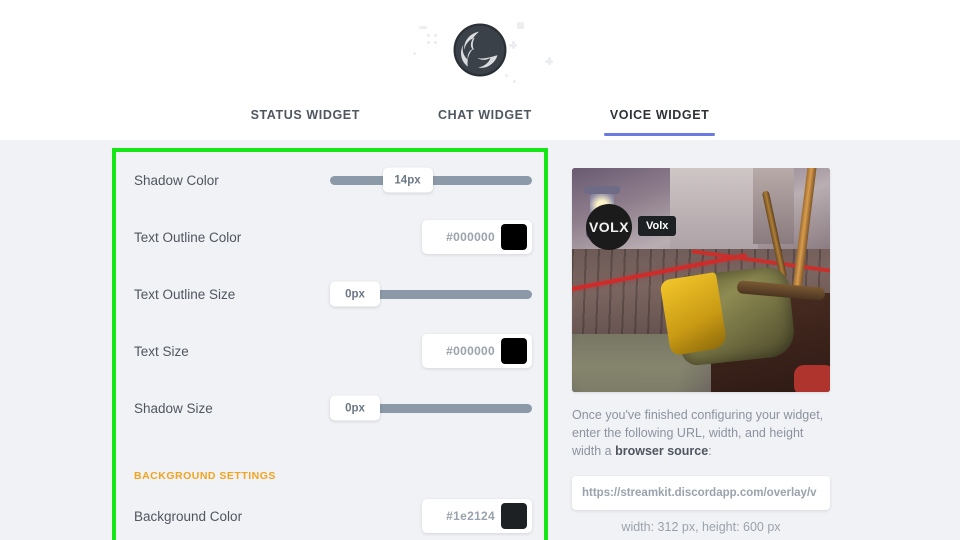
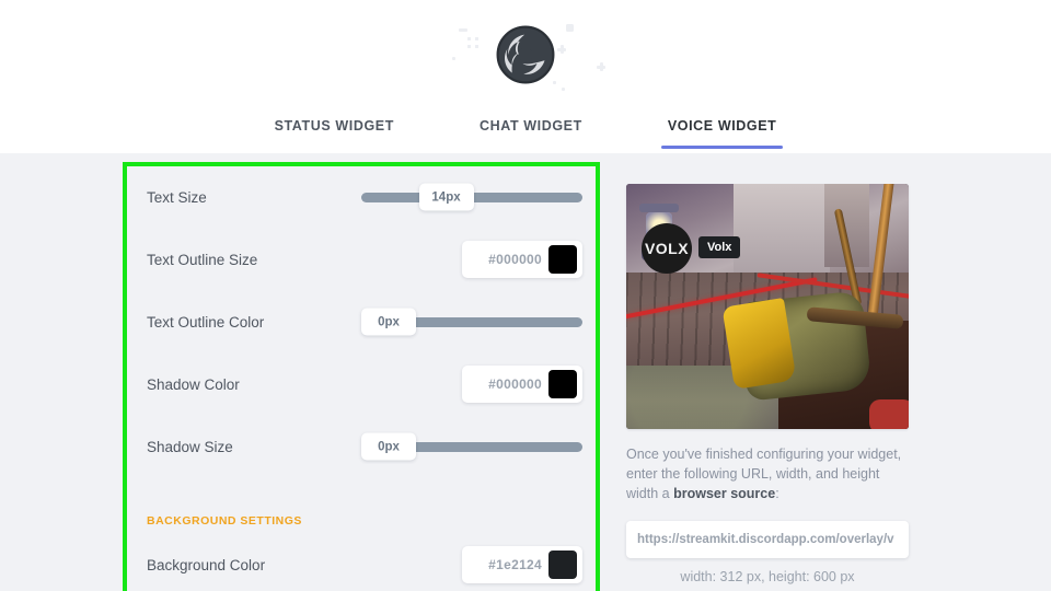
  STATUS WIDGET
  CHAT WIDGET
  VOICE WIDGET
- Shadow Color
+ Text Size
  14px
- Text Outline Color
+ Text Outline Size
  #000000
- Text Outline Size
+ Text Outline Color
  0px
- Text Size
+ Shadow Color
  #000000
  Shadow Size
  0px
  BACKGROUND SETTINGS
  Background Color
  #1e2124
  VOLX
  Volx
  Once you've finished configuring your widget, enter the following URL, width, and height width a browser source:
  https://streamkit.discordapp.com/overlay/v
  width: 312 px, height: 600 px
